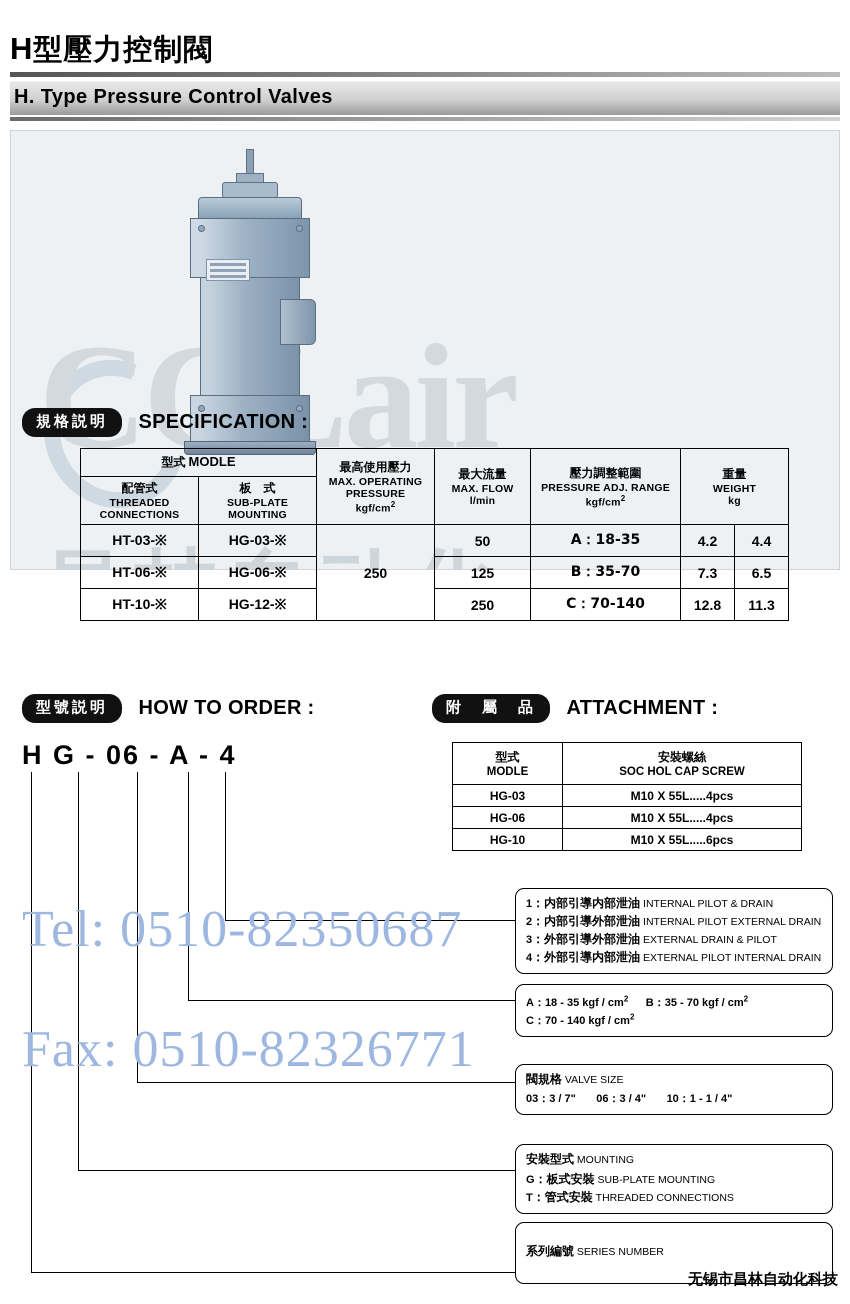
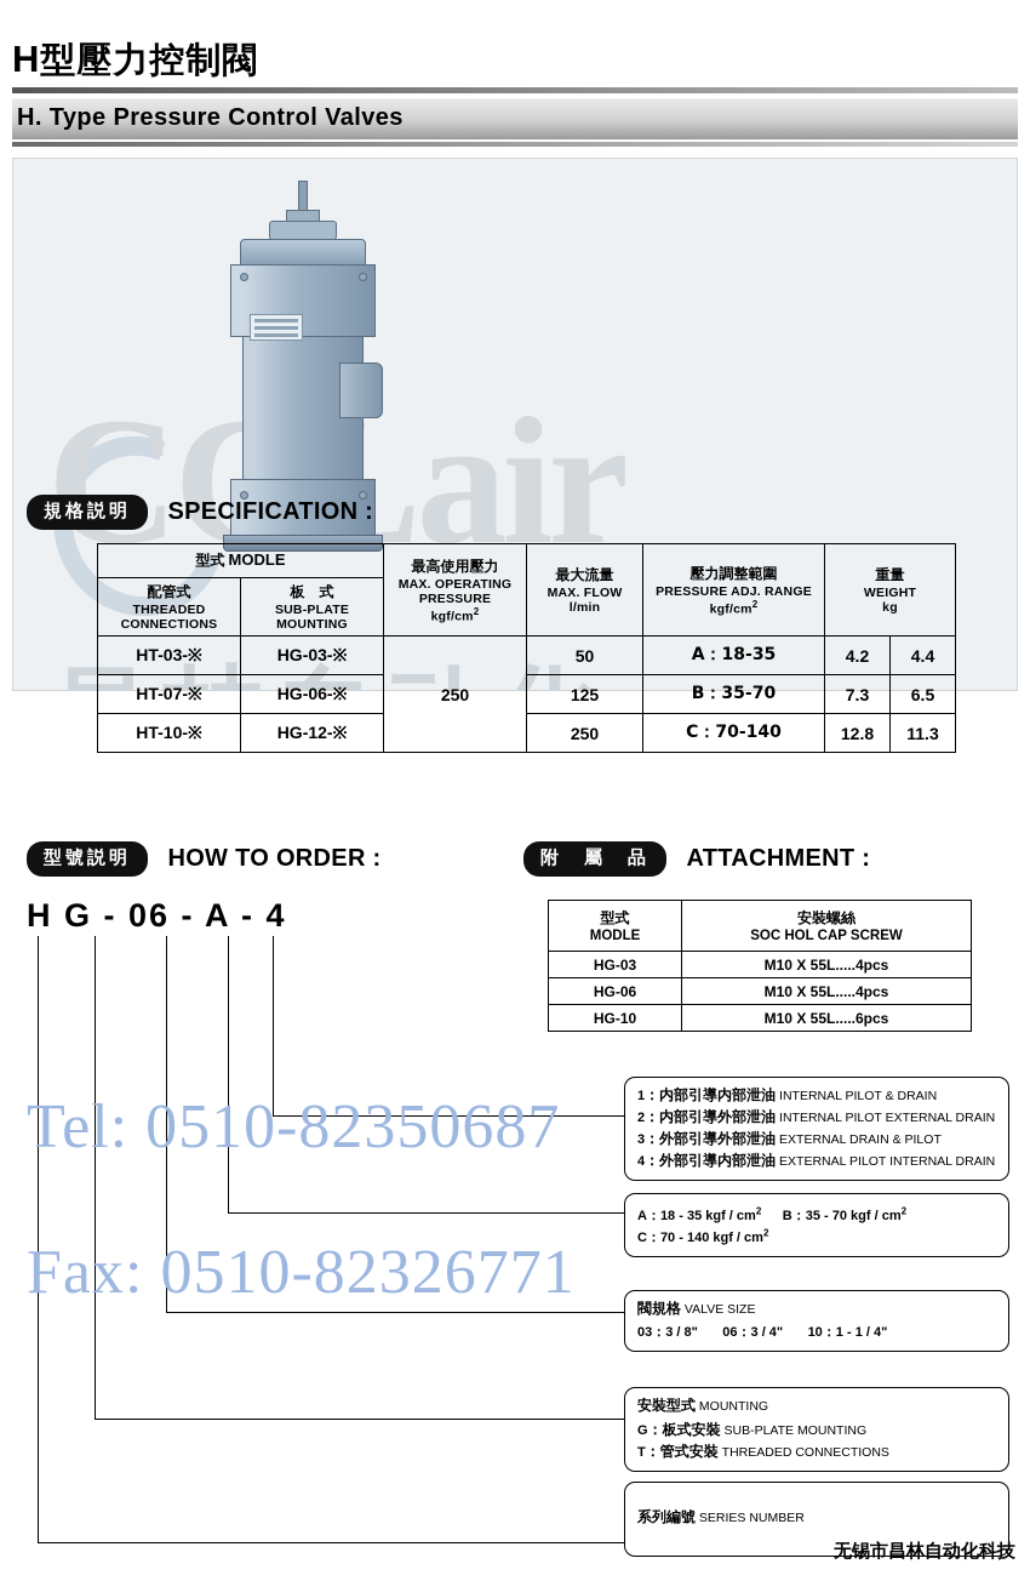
  H型壓力控制閥
  H. Type Pressure Control Valves
  規格説明 SPECIFICATION :
  型式 MODLE	最高使用壓力 MAX. OPERATING PRESSURE kgf/cm2	最大流量 MAX. FLOW l/min	壓力調整範圍 PRESSURE ADJ. RANGE kgf/cm2	重量 WEIGHT kg
  配管式 THREADED CONNECTIONS	板 式 SUB-PLATE MOUNTING
  HT-03-※	HG-03-※	250	50	A：18-35	4.2	4.4
- HT-06-※	HG-06-※	125	B：35-70	7.3	6.5
+ HT-07-※	HG-06-※	125	B：35-70	7.3	6.5
  HT-10-※	HG-12-※	250	C：70-140	12.8	11.3
  型號説明 HOW TO ORDER :
  附 屬 品 ATTACHMENT :
  H G - 06 - A - 4
  型式 MODLE	安裝螺絲 SOC HOL CAP SCREW
  HG-03	M10 X 55L.....4pcs
  HG-06	M10 X 55L.....4pcs
  HG-10	M10 X 55L.....6pcs
  1：内部引導内部泄油 INTERNAL PILOT & DRAIN
  2：内部引導外部泄油 INTERNAL PILOT EXTERNAL DRAIN
  3：外部引導外部泄油 EXTERNAL DRAIN & PILOT
  4：外部引導内部泄油 EXTERNAL PILOT INTERNAL DRAIN
  A：18 - 35 kgf / cm2 B：35 - 70 kgf / cm2
  C：70 - 140 kgf / cm2
  閥規格 VALVE SIZE
- 03：3 / 7" 06：3 / 4" 10：1 - 1 / 4"
+ 03：3 / 8" 06：3 / 4" 10：1 - 1 / 4"
  安裝型式 MOUNTING
  G：板式安裝 SUB-PLATE MOUNTING
  T：管式安裝 THREADED CONNECTIONS
  系列編號 SERIES NUMBER
  Tel: 0510-82350687
  Fax: 0510-82326771
  无锡市昌林自动化科技
